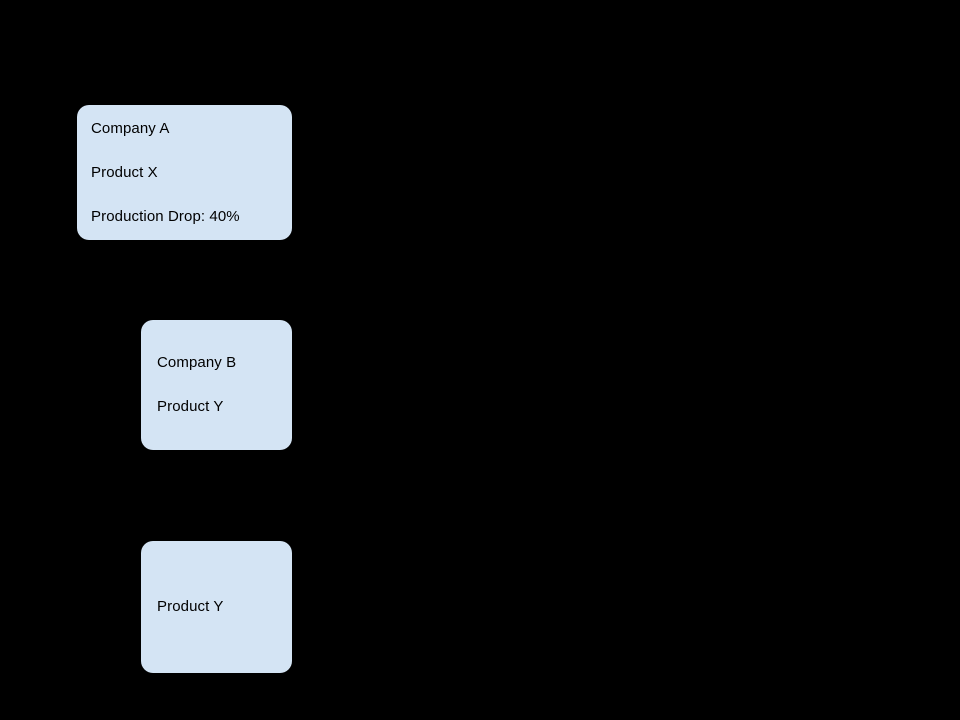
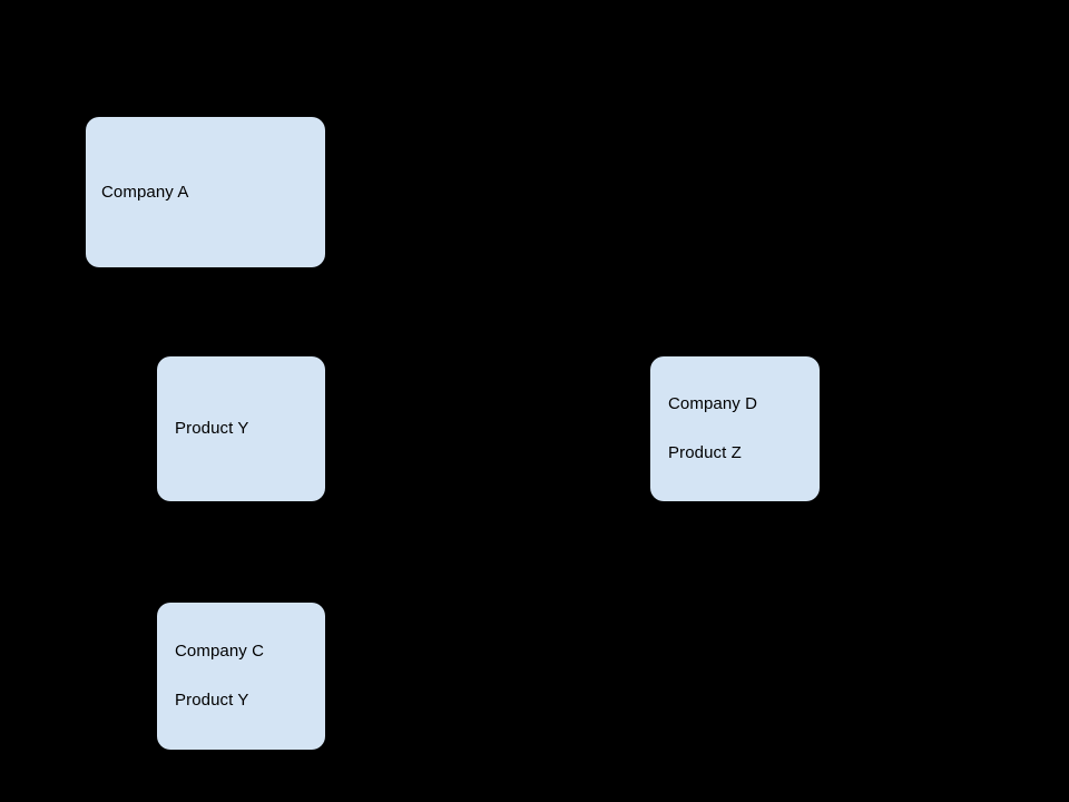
  Company A
- Product X
- Production Drop: 40%
- Company B
  Product Y
+ Company C
  Product Y
+ Company D
+ Product Z
